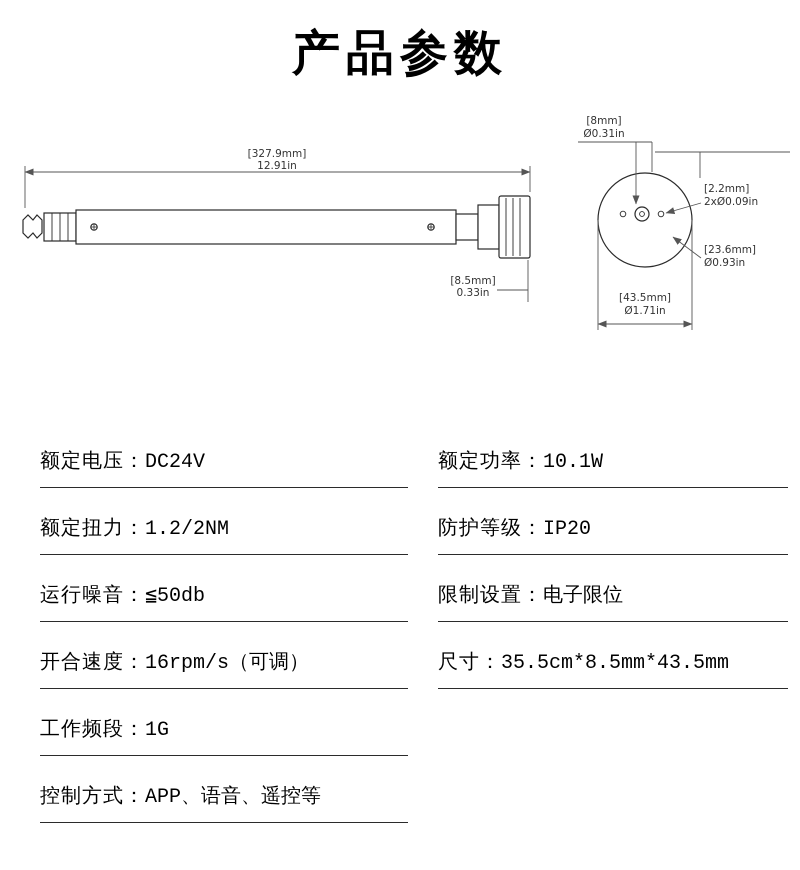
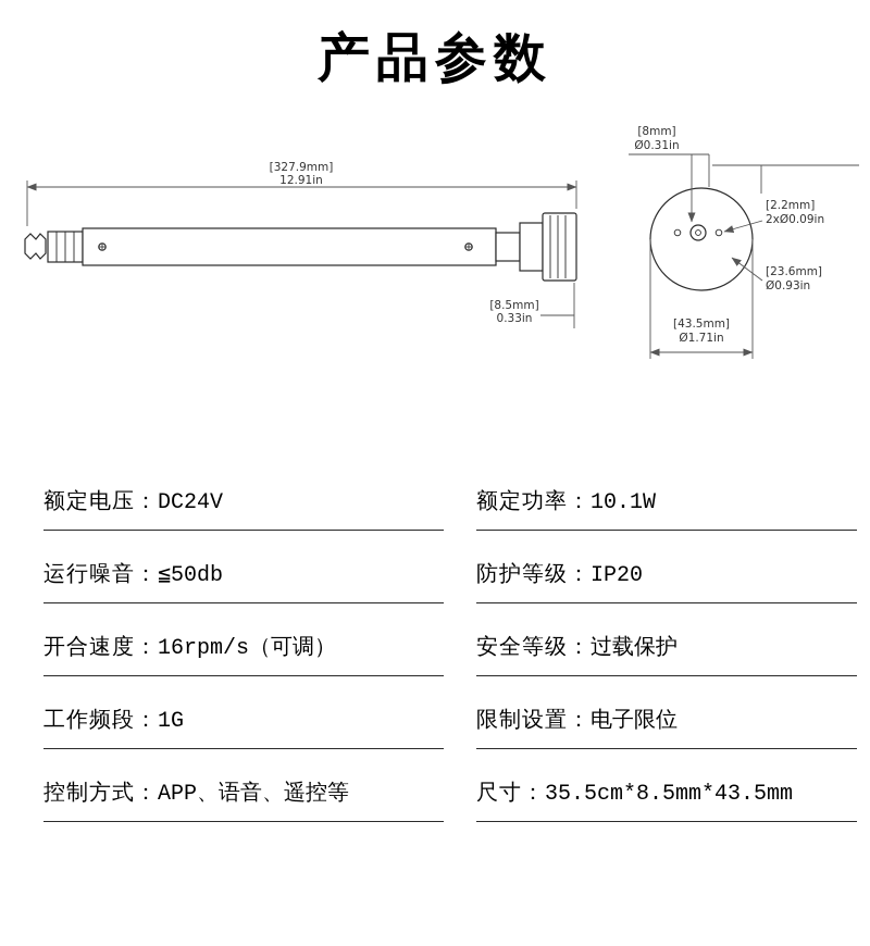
  产品参数
  [327.9mm]
  12.91in
  [8.5mm]
  0.33in
  [8mm]
  Ø0.31in
  [2.2mm]
  2xØ0.09in
  [23.6mm]
  Ø0.93in
  [43.5mm]
  Ø1.71in
  额定电压：DC24V
- 额定扭力：1.2/2NM
  运行噪音：≦50db
  开合速度：16rpm/s（可调）
  工作频段：1G
  控制方式：APP、语音、遥控等
  额定功率：10.1W
  防护等级：IP20
+ 安全等级：过载保护
  限制设置：电子限位
  尺寸：35.5cm*8.5mm*43.5mm
